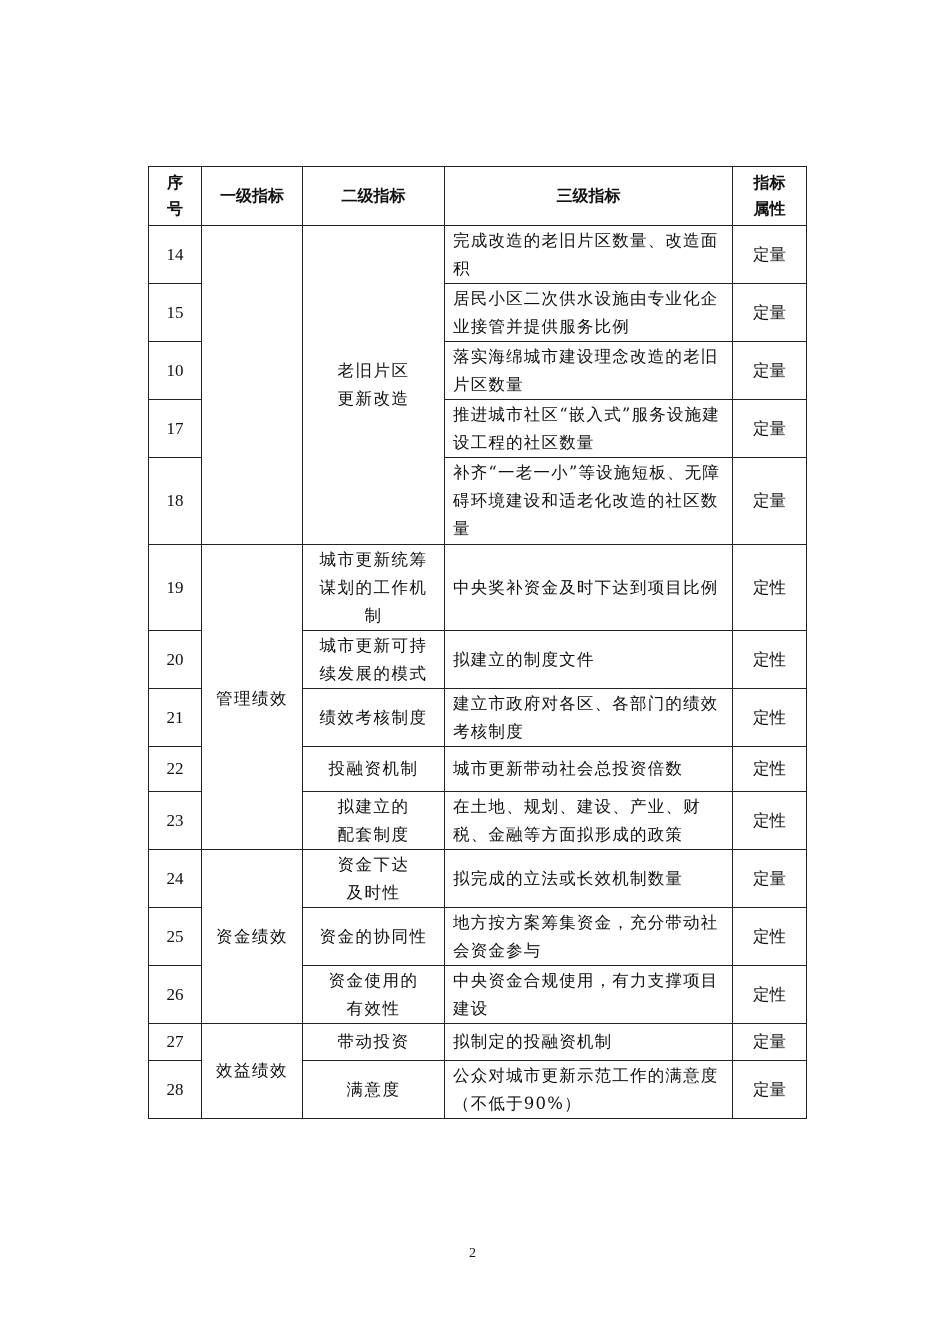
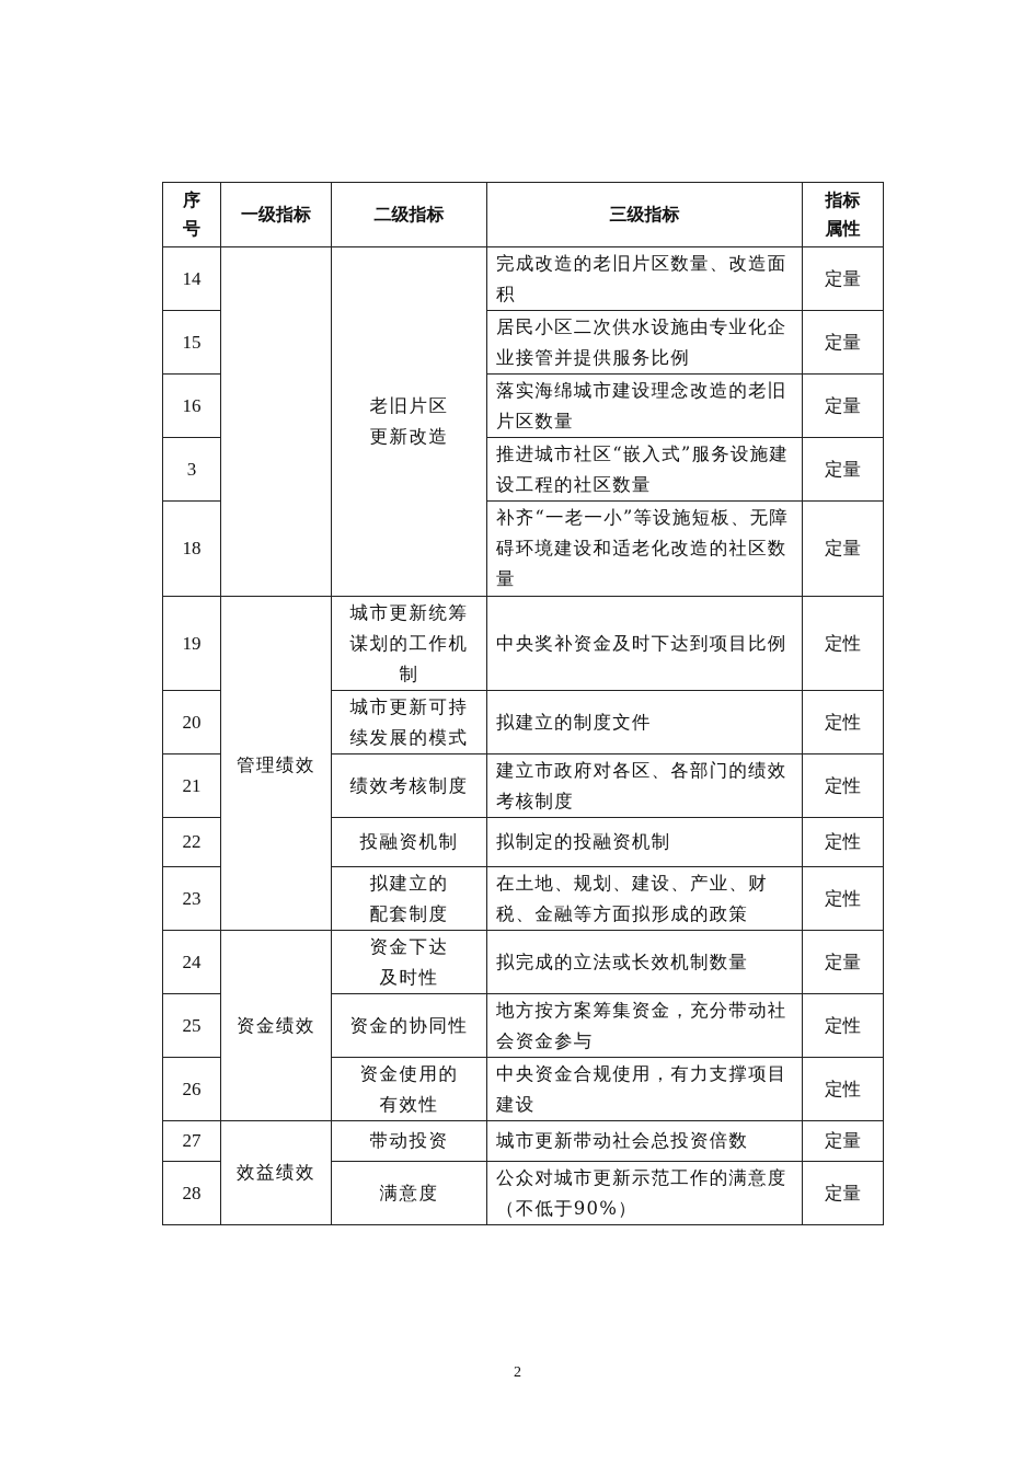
  序 号	一级指标	二级指标	三级指标	指标 属性
  14		老旧片区 更新改造	完成改造的老旧片区数量、改造面积	定量
  15	居民小区二次供水设施由专业化企业接管并提供服务比例	定量
- 10	落实海绵城市建设理念改造的老旧片区数量	定量
+ 16	落实海绵城市建设理念改造的老旧片区数量	定量
- 17	推进城市社区“嵌入式”服务设施建设工程的社区数量	定量
+ 3	推进城市社区“嵌入式”服务设施建设工程的社区数量	定量
  18	补齐“一老一小”等设施短板、无障碍环境建设和适老化改造的社区数量	定量
  19	管理绩效	城市更新统筹谋划的工作机制	中央奖补资金及时下达到项目比例	定性
  20	城市更新可持续发展的模式	拟建立的制度文件	定性
  21	绩效考核制度	建立市政府对各区、各部门的绩效考核制度	定性
- 22	投融资机制	城市更新带动社会总投资倍数	定性
+ 22	投融资机制	拟制定的投融资机制	定性
  23	拟建立的 配套制度	在土地、规划、建设、产业、财税、金融等方面拟形成的政策	定性
  24	资金绩效	资金下达 及时性	拟完成的立法或长效机制数量	定量
  25	资金的协同性	地方按方案筹集资金，充分带动社会资金参与	定性
  26	资金使用的 有效性	中央资金合规使用，有力支撑项目建设	定性
- 27	效益绩效	带动投资	拟制定的投融资机制	定量
+ 27	效益绩效	带动投资	城市更新带动社会总投资倍数	定量
  28	满意度	公众对城市更新示范工作的满意度（不低于90%）	定量
  2
